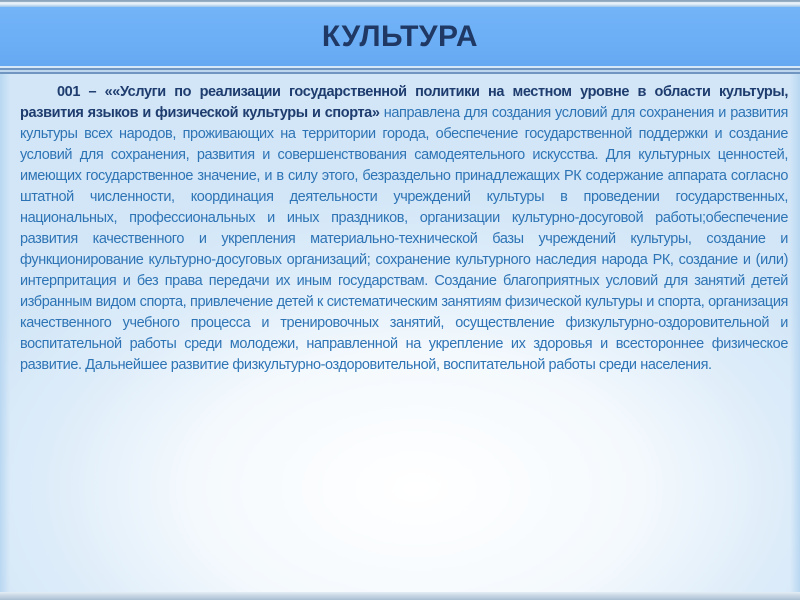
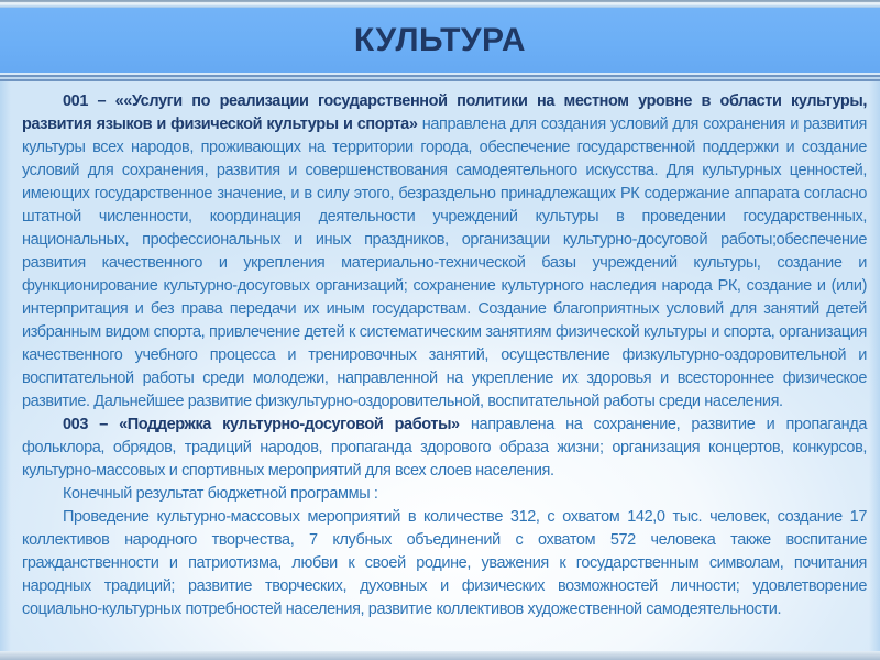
  КУЛЬТУРА
  001 – ««Услуги по реализации государственной политики на местном уровне в области культуры, развития языков и физической культуры и спорта» направлена для создания условий для сохранения и развития культуры всех народов, проживающих на территории города, обеспечение государственной поддержки и создание условий для сохранения, развития и совершенствования самодеятельного искусства. Для культурных ценностей, имеющих государственное значение, и в силу этого, безраздельно принадлежащих РК содержание аппарата согласно штатной численности, координация деятельности учреждений культуры в проведении государственных, национальных, профессиональных и иных праздников, организации культурно-досуговой работы;обеспечение развития качественного и укрепления материально-технической базы учреждений культуры, создание и функционирование культурно-досуговых организаций; сохранение культурного наследия народа РК, создание и (или) интерпритация и без права передачи их иным государствам. Создание благоприятных условий для занятий детей избранным видом спорта, привлечение детей к систематическим занятиям физической культуры и спорта, организация качественного учебного процесса и тренировочных занятий, осуществление физкультурно-оздоровительной и воспитательной работы среди молодежи, направленной на укрепление их здоровья и всестороннее физическое развитие. Дальнейшее развитие физкультурно-оздоровительной, воспитательной работы среди населения.
+ 003 – «Поддержка культурно-досуговой работы» направлена на сохранение, развитие и пропаганда фольклора, обрядов, традиций народов, пропаганда здорового образа жизни; организация концертов, конкурсов, культурно-массовых и спортивных мероприятий для всех слоев населения.
+ Конечный результат бюджетной программы :
+ Проведение культурно-массовых мероприятий в количестве 312, с охватом 142,0 тыс. человек, создание 17 коллективов народного творчества, 7 клубных объединений с охватом 572 человека также воспитание гражданственности и патриотизма, любви к своей родине, уважения к государственным символам, почитания народных традиций; развитие творческих, духовных и физических возможностей личности; удовлетворение социально-культурных потребностей населения, развитие коллективов художественной самодеятельности.
